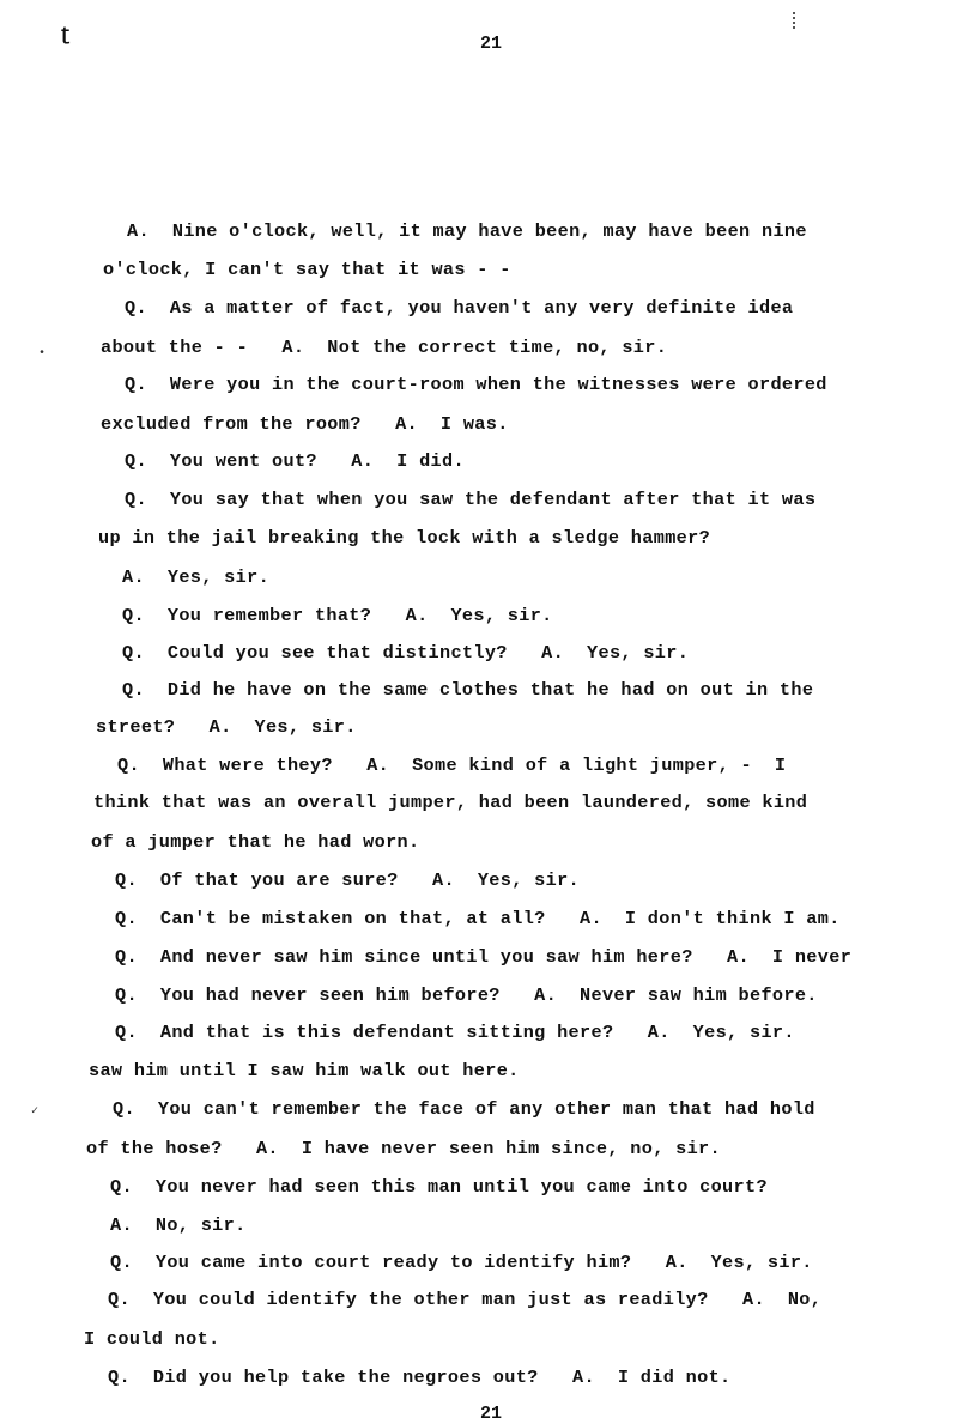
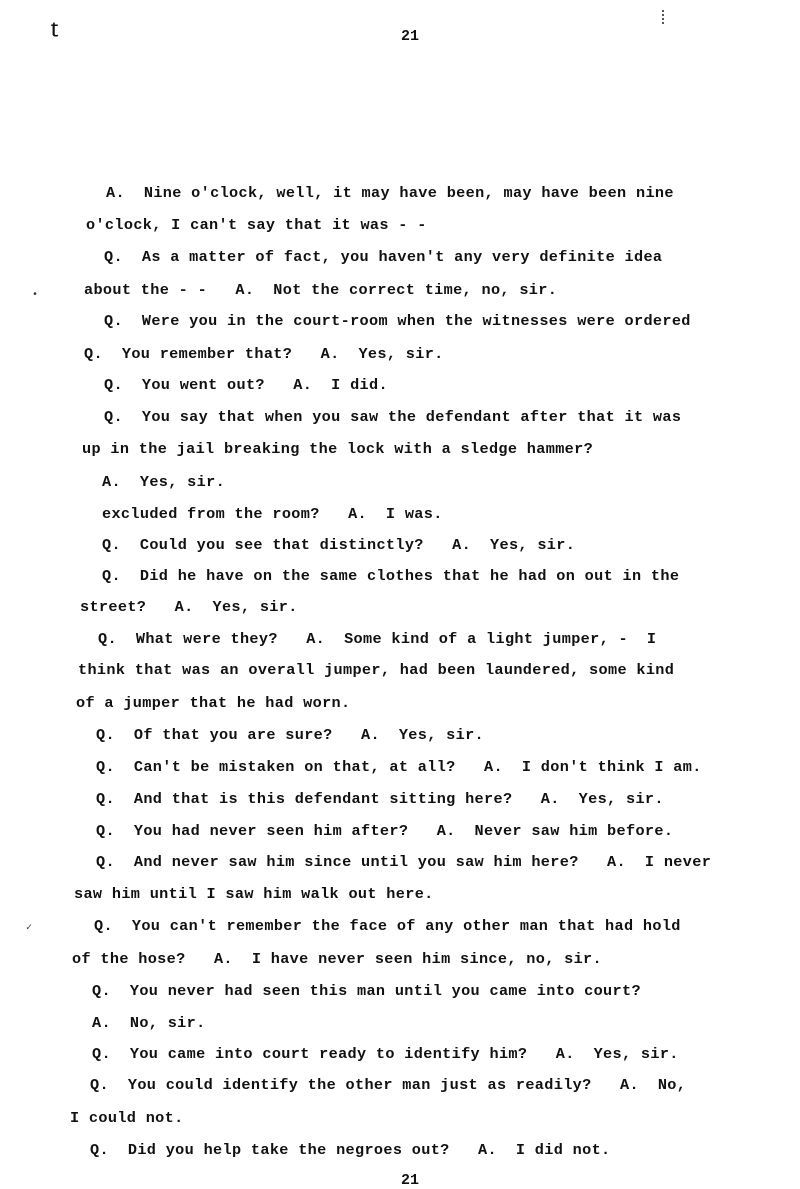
  ʈ
  21
  •
  ✓
  A. Nine o'clock, well, it may have been, may have been nine
  o'clock, I can't say that it was - -
  Q. As a matter of fact, you haven't any very definite idea
  about the - - A. Not the correct time, no, sir.
  Q. Were you in the court-room when the witnesses were ordered
- excluded from the room? A. I was.
+ Q. You remember that? A. Yes, sir.
  Q. You went out? A. I did.
  Q. You say that when you saw the defendant after that it was
  up in the jail breaking the lock with a sledge hammer?
  A. Yes, sir.
- Q. You remember that? A. Yes, sir.
+ excluded from the room? A. I was.
  Q. Could you see that distinctly? A. Yes, sir.
  Q. Did he have on the same clothes that he had on out in the
  street? A. Yes, sir.
  Q. What were they? A. Some kind of a light jumper, - I
  think that was an overall jumper, had been laundered, some kind
  of a jumper that he had worn.
  Q. Of that you are sure? A. Yes, sir.
  Q. Can't be mistaken on that, at all? A. I don't think I am.
- Q. And never saw him since until you saw him here? A. I never
+ Q. And that is this defendant sitting here? A. Yes, sir.
- Q. You had never seen him before? A. Never saw him before.
+ Q. You had never seen him after? A. Never saw him before.
- Q. And that is this defendant sitting here? A. Yes, sir.
+ Q. And never saw him since until you saw him here? A. I never
  saw him until I saw him walk out here.
  Q. You can't remember the face of any other man that had hold
  of the hose? A. I have never seen him since, no, sir.
  Q. You never had seen this man until you came into court?
  A. No, sir.
  Q. You came into court ready to identify him? A. Yes, sir.
  Q. You could identify the other man just as readily? A. No,
  I could not.
  Q. Did you help take the negroes out? A. I did not.
  21
